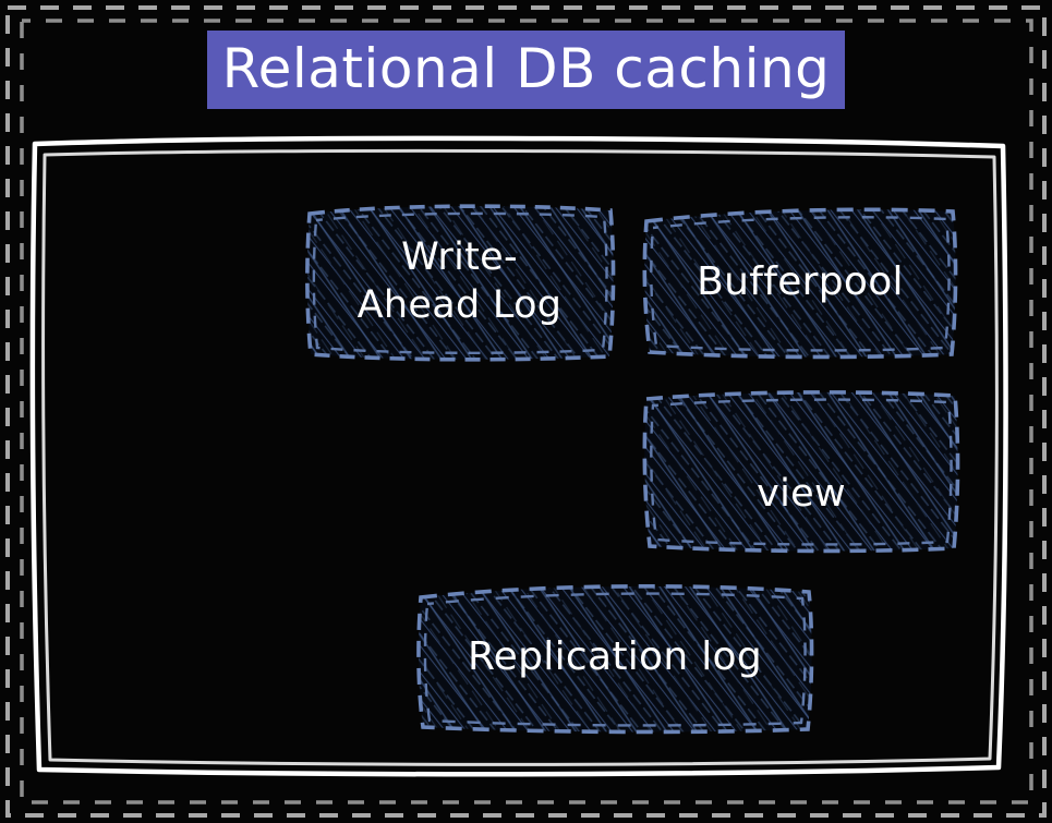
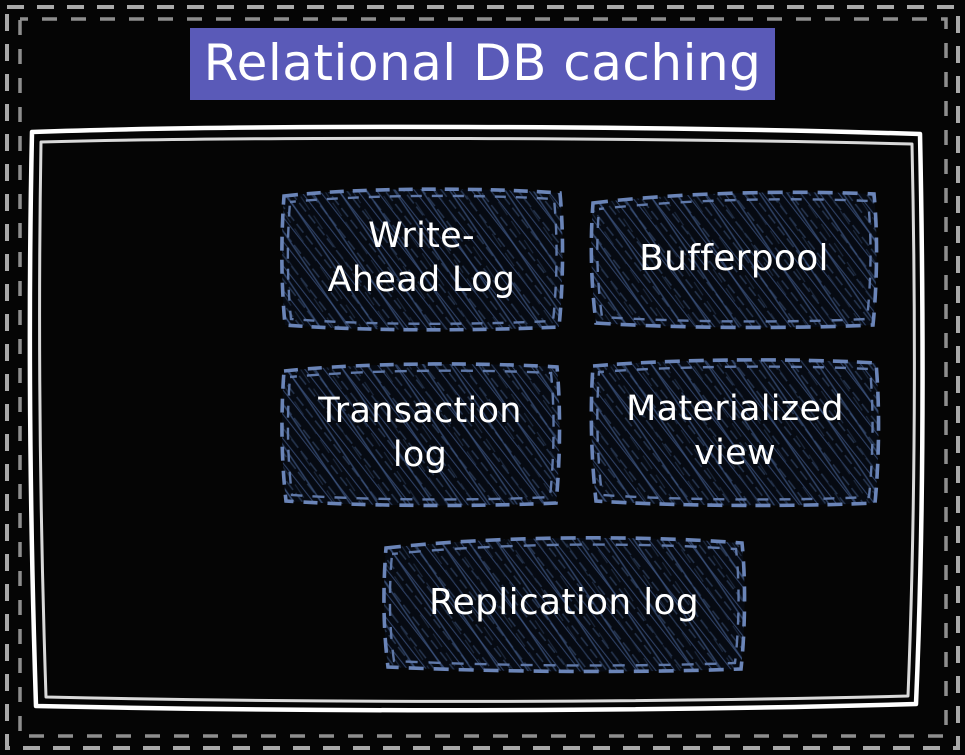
  Relational DB caching
  Write-
  Ahead Log
  Bufferpool
+ Transaction
+ log
+ Materialized
  view
  Replication log
